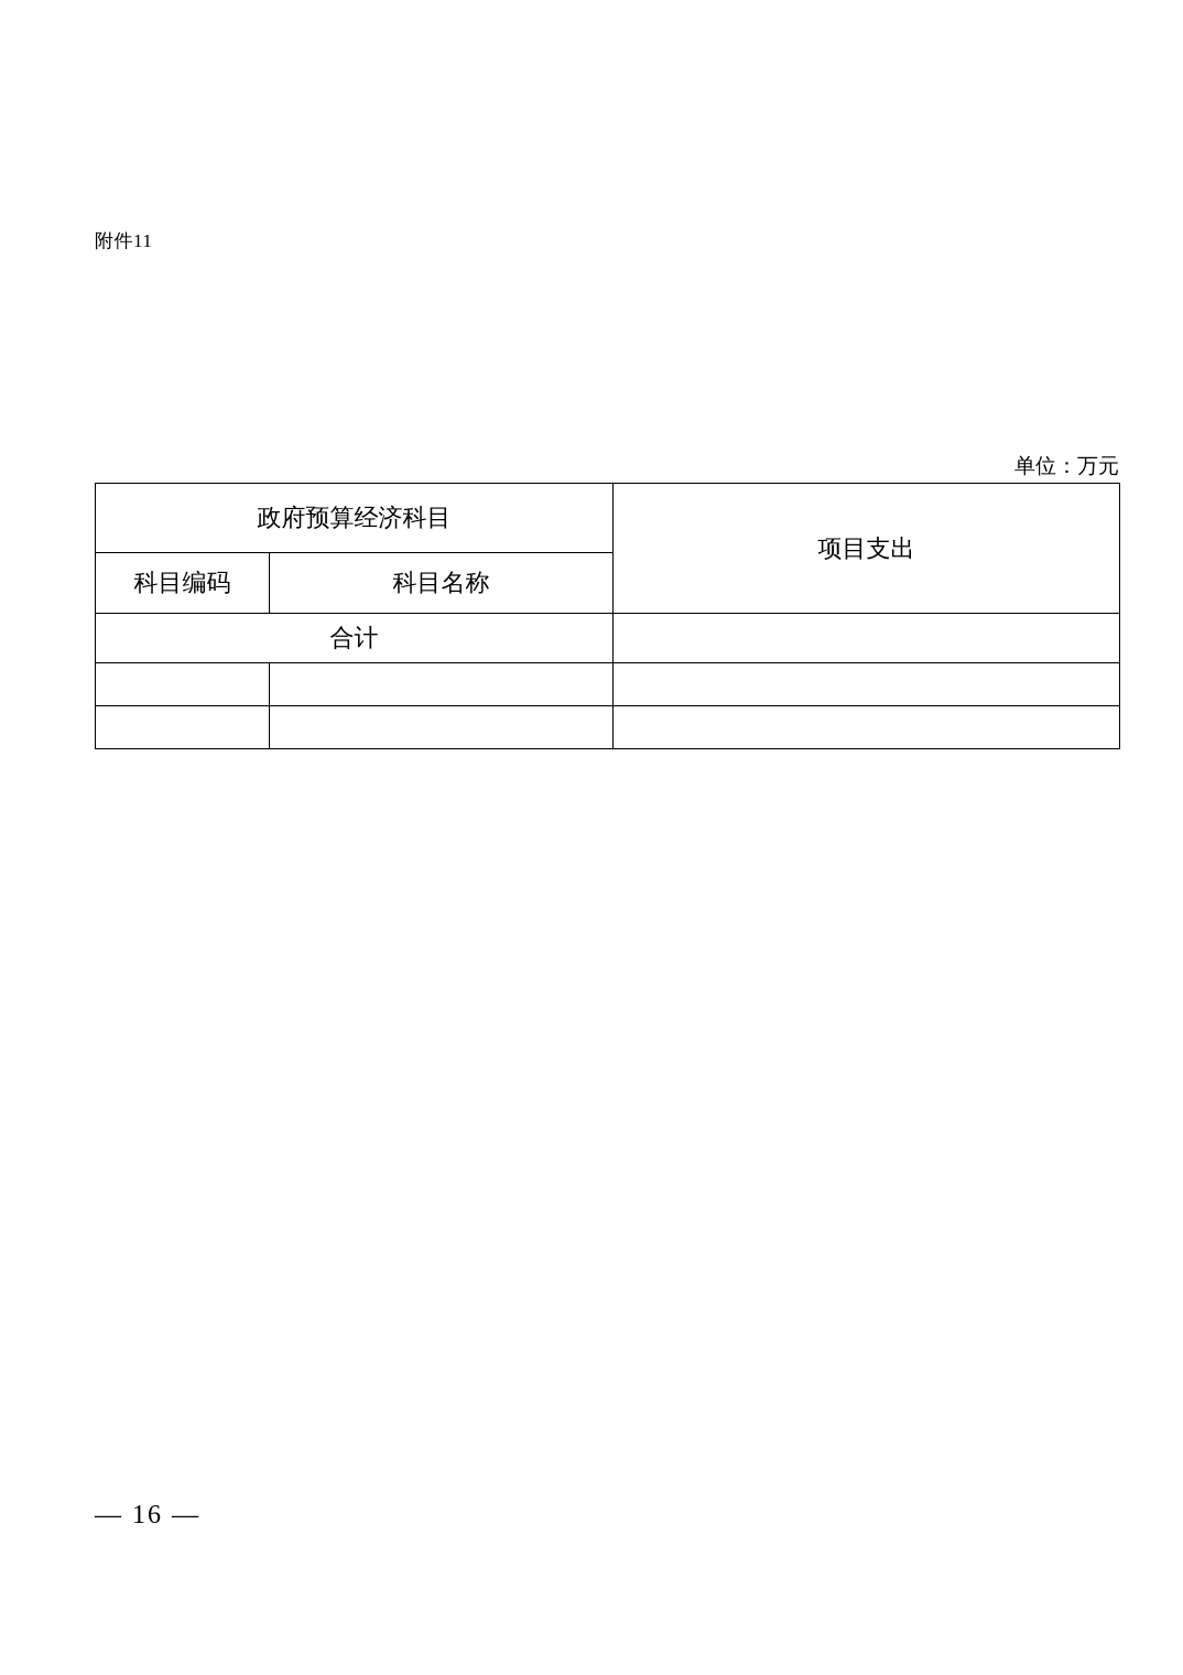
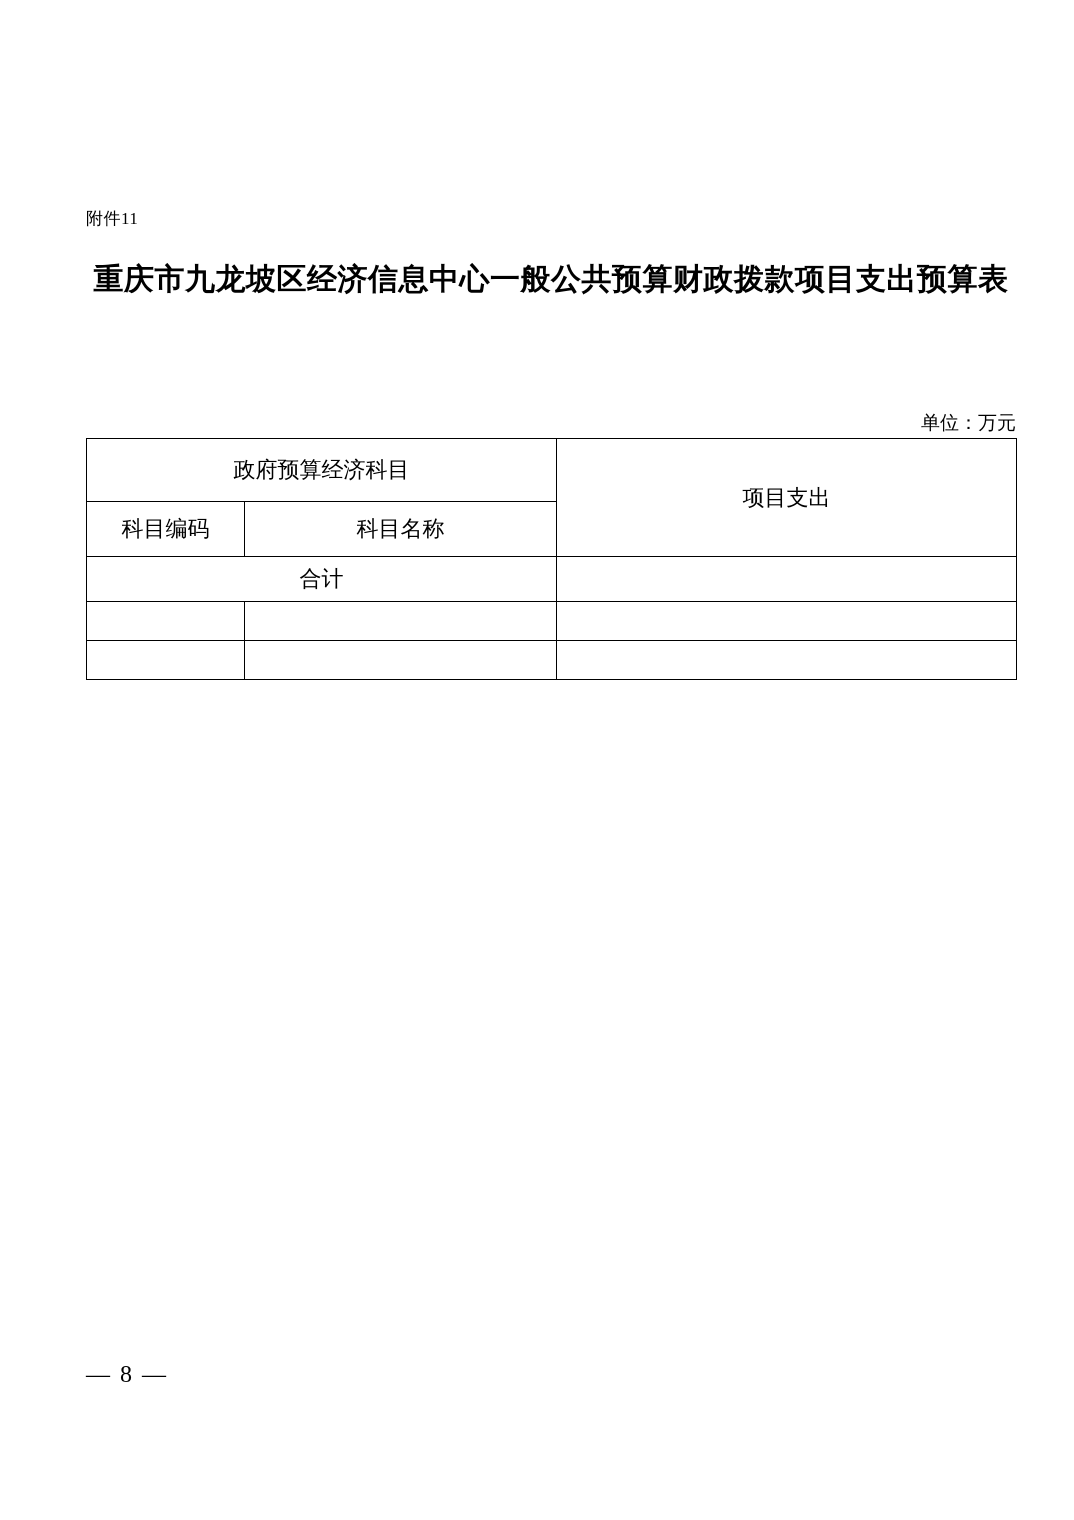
  附件11
+ 重庆市九龙坡区经济信息中心一般公共预算财政拨款项目支出预算表
  单位：万元
  政府预算经济科目	项目支出
  科目编码	科目名称
  合计
- — 16 —
+ — 8 —
